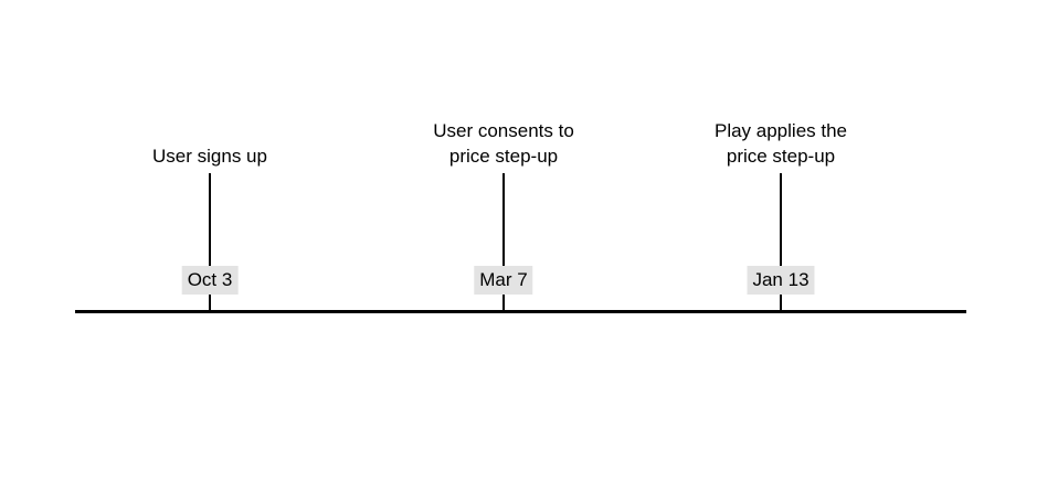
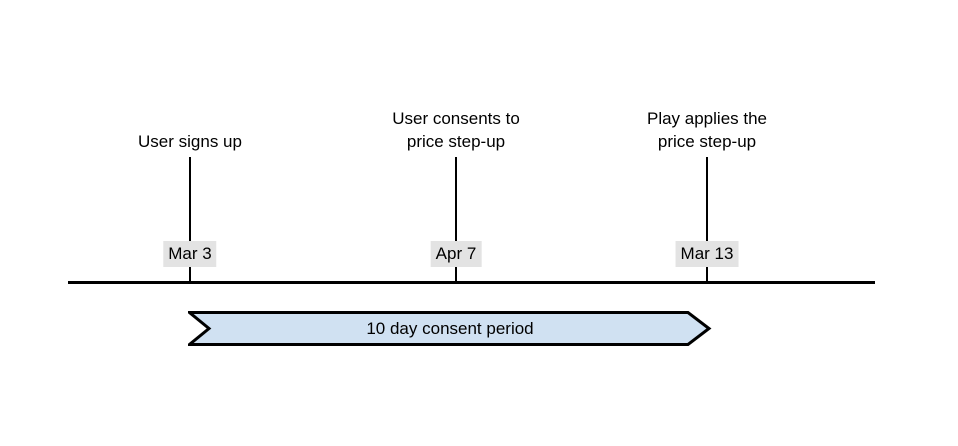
  User signs up
- Oct 3
+ Mar 3
  User consents to
  price step-up
- Mar 7
+ Apr 7
  Play applies the
  price step-up
- Jan 13
+ Mar 13
+ 10 day consent period
